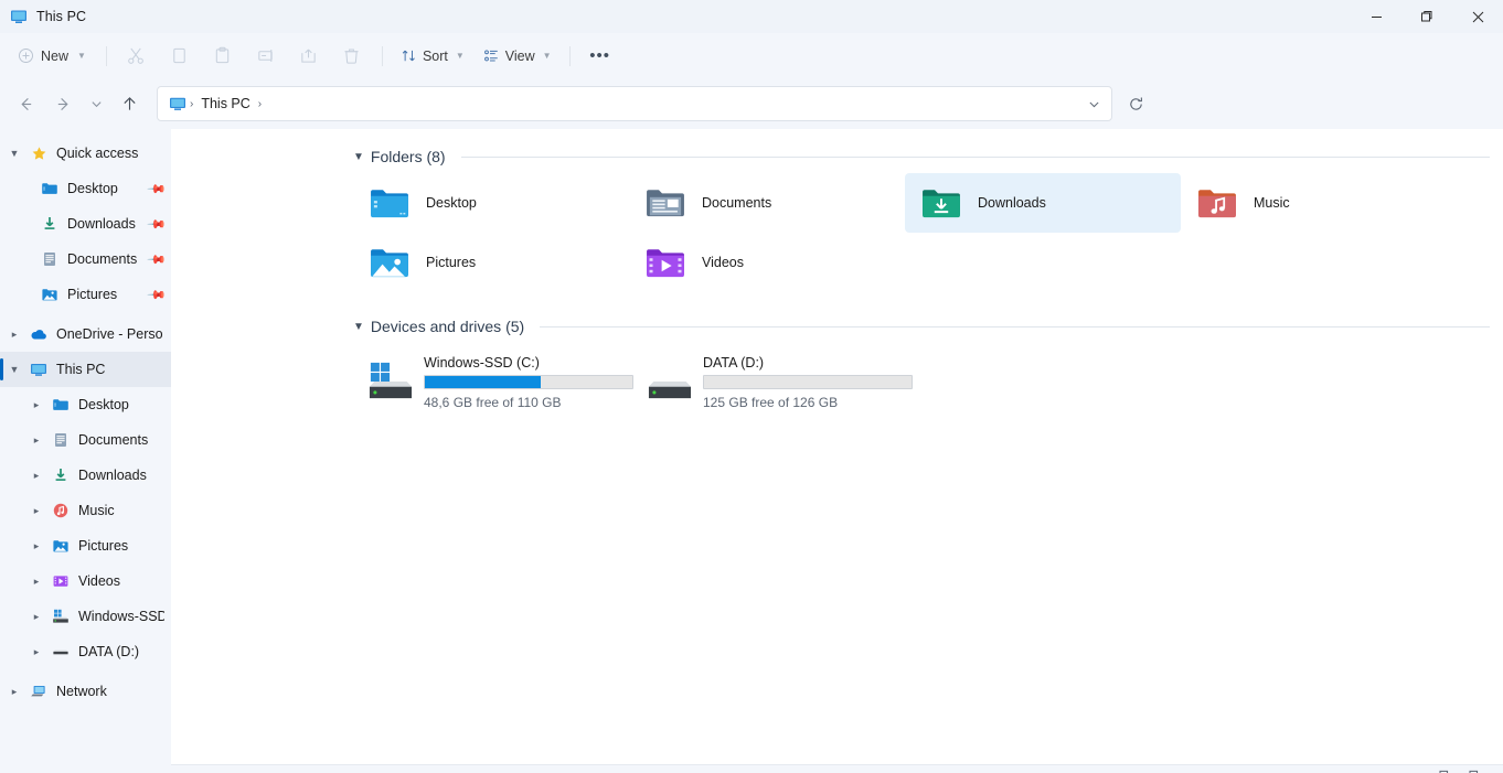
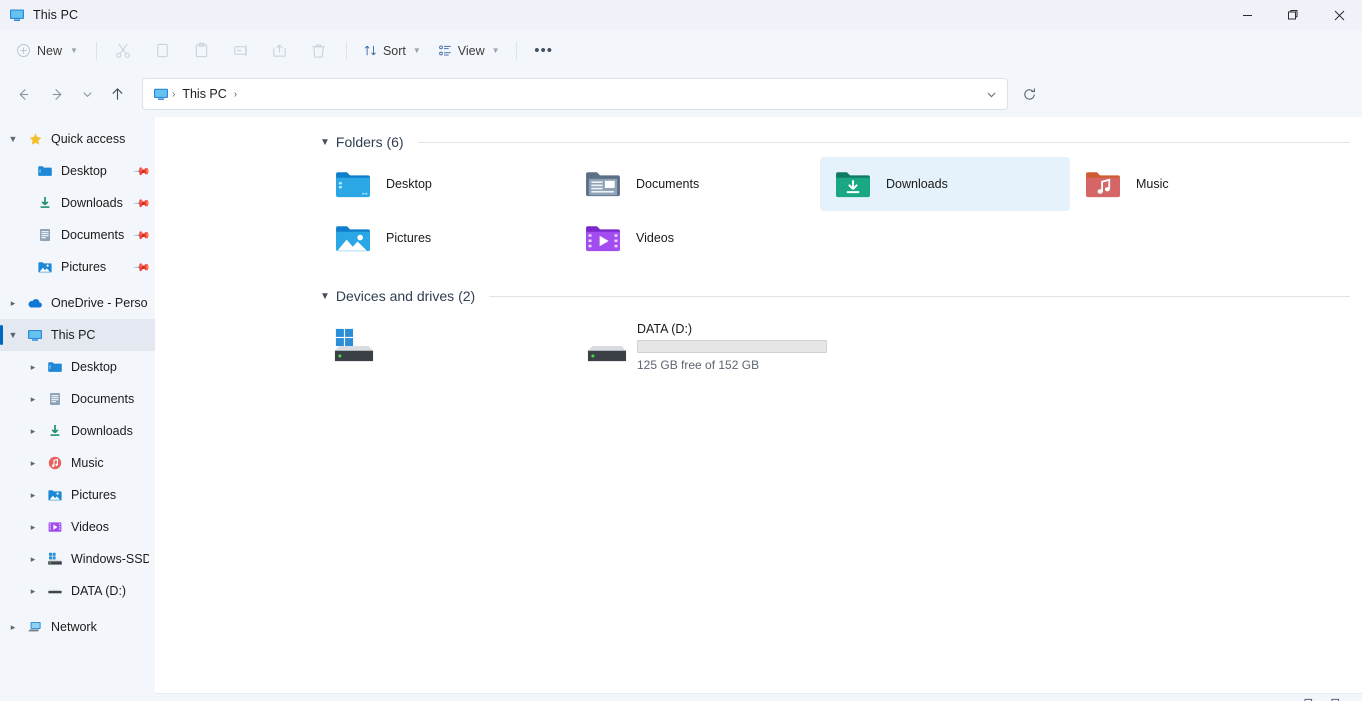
  This PC
  New
  ▼
  Sort
  ▼
  View
  ▼
  •••
  ›
  This PC
  ›
  ▼
  Quick access
  Desktop
  Downloads
  Documents
  Pictures
  ▸
  OneDrive - Perso
  ▼
  This PC
  ▸
  Desktop
  ▸
  Documents
  ▸
  Downloads
  ▸
  Music
  ▸
  Pictures
  ▸
  Videos
  ▸
  Windows-SSD
  ▸
  DATA (D:)
  ▸
  Network
  ▼
- Folders (8)
+ Folders (6)
  Desktop
  Documents
  Downloads
  Music
  Pictures
  Videos
  ▼
- Devices and drives (5)
+ Devices and drives (2)
- Windows-SSD (C:)
- 48,6 GB free of 110 GB
  DATA (D:)
- 125 GB free of 126 GB
+ 125 GB free of 152 GB
